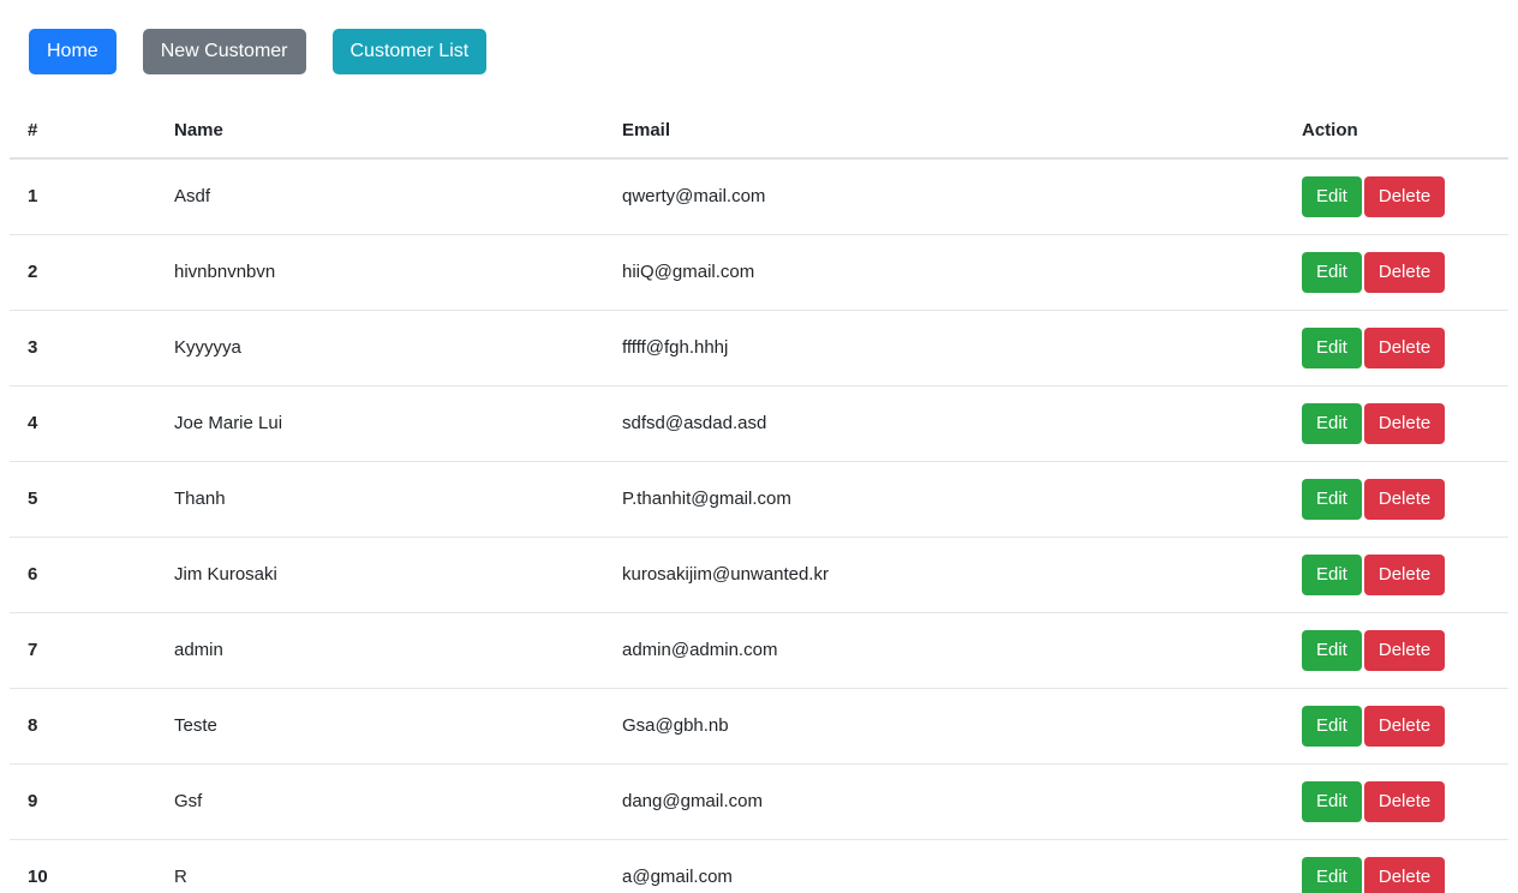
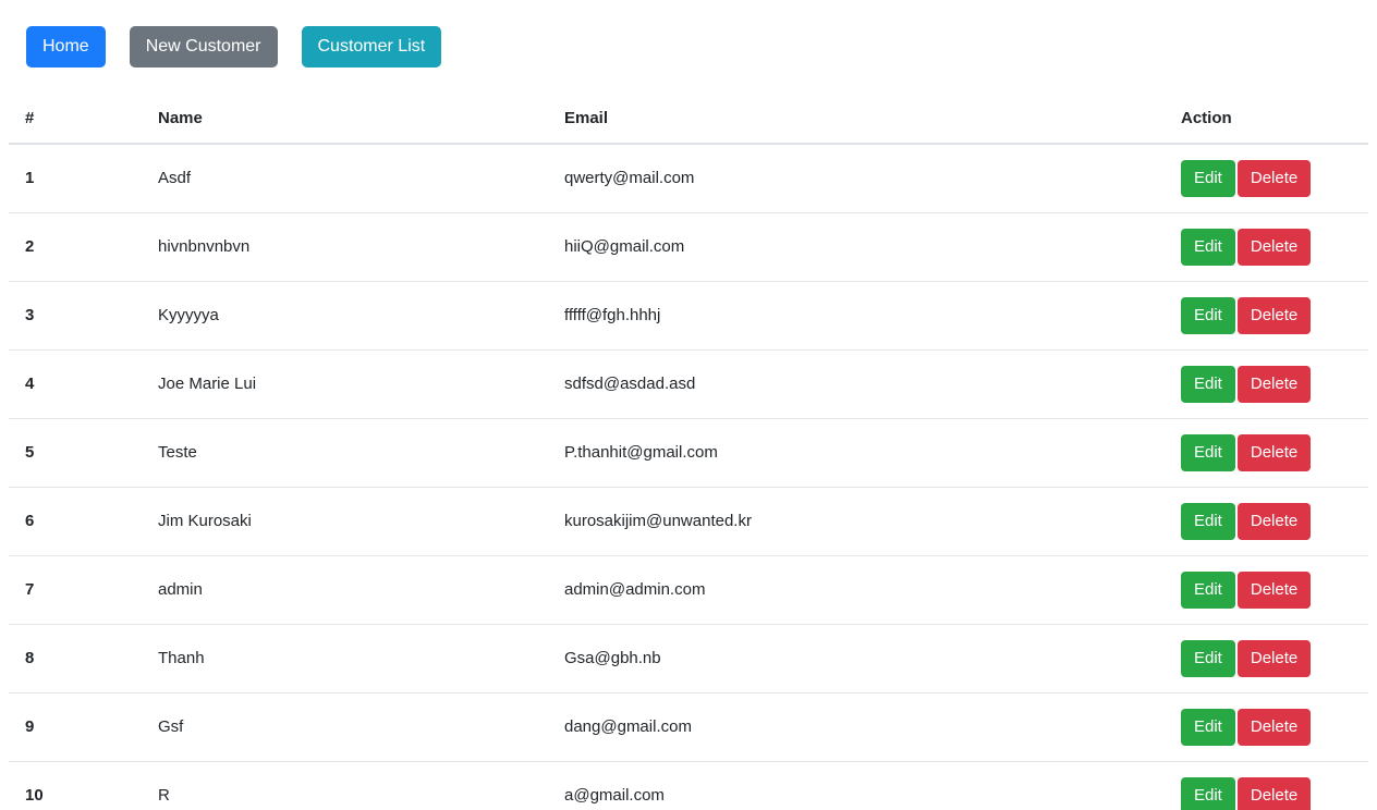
  Home
  New Customer
  Customer List
  #	Name	Email	Action
  1	Asdf	qwerty@mail.com	Edit Delete
  2	hivnbnvnbvn	hiiQ@gmail.com	Edit Delete
  3	Kyyyyya	fffff@fgh.hhhj	Edit Delete
  4	Joe Marie Lui	sdfsd@asdad.asd	Edit Delete
- 5	Thanh	P.thanhit@gmail.com	Edit Delete
+ 5	Teste	P.thanhit@gmail.com	Edit Delete
  6	Jim Kurosaki	kurosakijim@unwanted.kr	Edit Delete
  7	admin	admin@admin.com	Edit Delete
- 8	Teste	Gsa@gbh.nb	Edit Delete
+ 8	Thanh	Gsa@gbh.nb	Edit Delete
  9	Gsf	dang@gmail.com	Edit Delete
  10	R	a@gmail.com	Edit Delete
